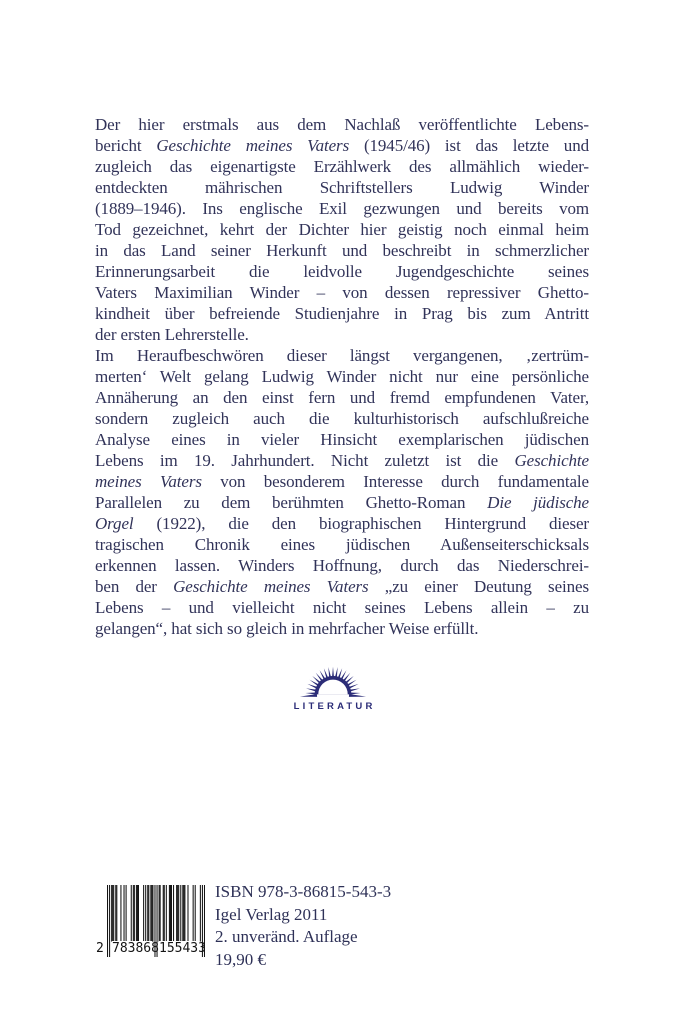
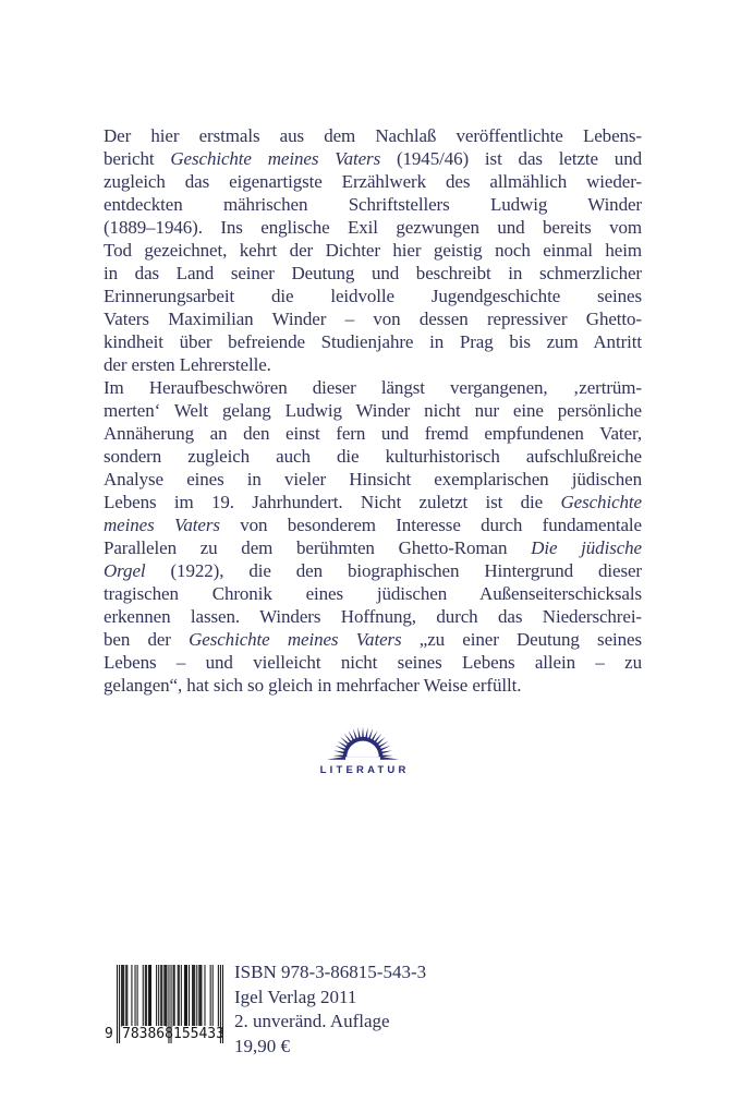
  Der hier erstmals aus dem Nachlaß veröffentlichte Lebens-
  bericht Geschichte meines Vaters (1945/46) ist das letzte und
  zugleich das eigenartigste Erzählwerk des allmählich wieder-
  entdeckten mährischen Schriftstellers Ludwig Winder
  (1889–1946). Ins englische Exil gezwungen und bereits vom
  Tod gezeichnet, kehrt der Dichter hier geistig noch einmal heim
- in das Land seiner Herkunft und beschreibt in schmerzlicher
+ in das Land seiner Deutung und beschreibt in schmerzlicher
  Erinnerungsarbeit die leidvolle Jugendgeschichte seines
  Vaters Maximilian Winder – von dessen repressiver Ghetto-
  kindheit über befreiende Studienjahre in Prag bis zum Antritt
  der ersten Lehrerstelle.
  Im Heraufbeschwören dieser längst vergangenen, ‚zertrüm-
  merten‘ Welt gelang Ludwig Winder nicht nur eine persönliche
  Annäherung an den einst fern und fremd empfundenen Vater,
  sondern zugleich auch die kulturhistorisch aufschlußreiche
  Analyse eines in vieler Hinsicht exemplarischen jüdischen
  Lebens im 19. Jahrhundert. Nicht zuletzt ist die Geschichte
  meines Vaters von besonderem Interesse durch fundamentale
  Parallelen zu dem berühmten Ghetto-Roman Die jüdische
  Orgel (1922), die den biographischen Hintergrund dieser
  tragischen Chronik eines jüdischen Außenseiterschicksals
  erkennen lassen. Winders Hoffnung, durch das Niederschrei-
  ben der Geschichte meines Vaters „zu einer Deutung seines
  Lebens – und vielleicht nicht seines Lebens allein – zu
  gelangen“, hat sich so gleich in mehrfacher Weise erfüllt.
  LITERATUR
- 2
+ 9
  783868
  155433
  ISBN 978-3-86815-543-3
  Igel Verlag 2011
  2. unveränd. Auflage
  19,90 €
